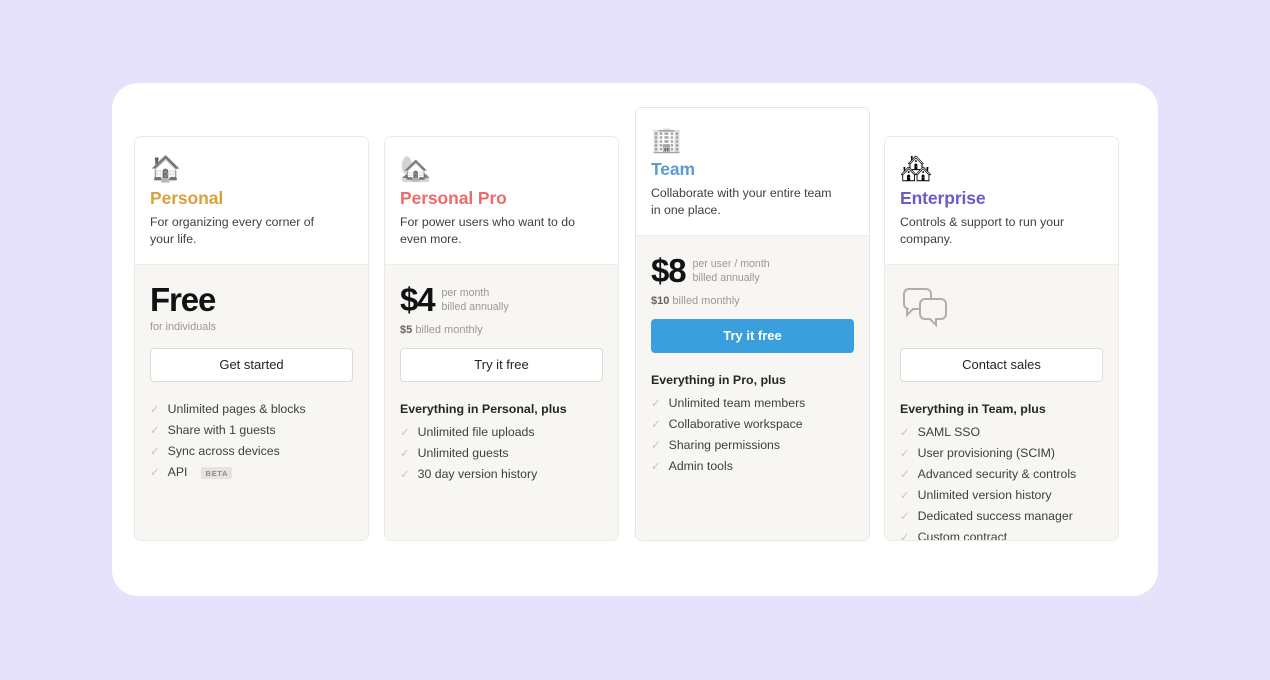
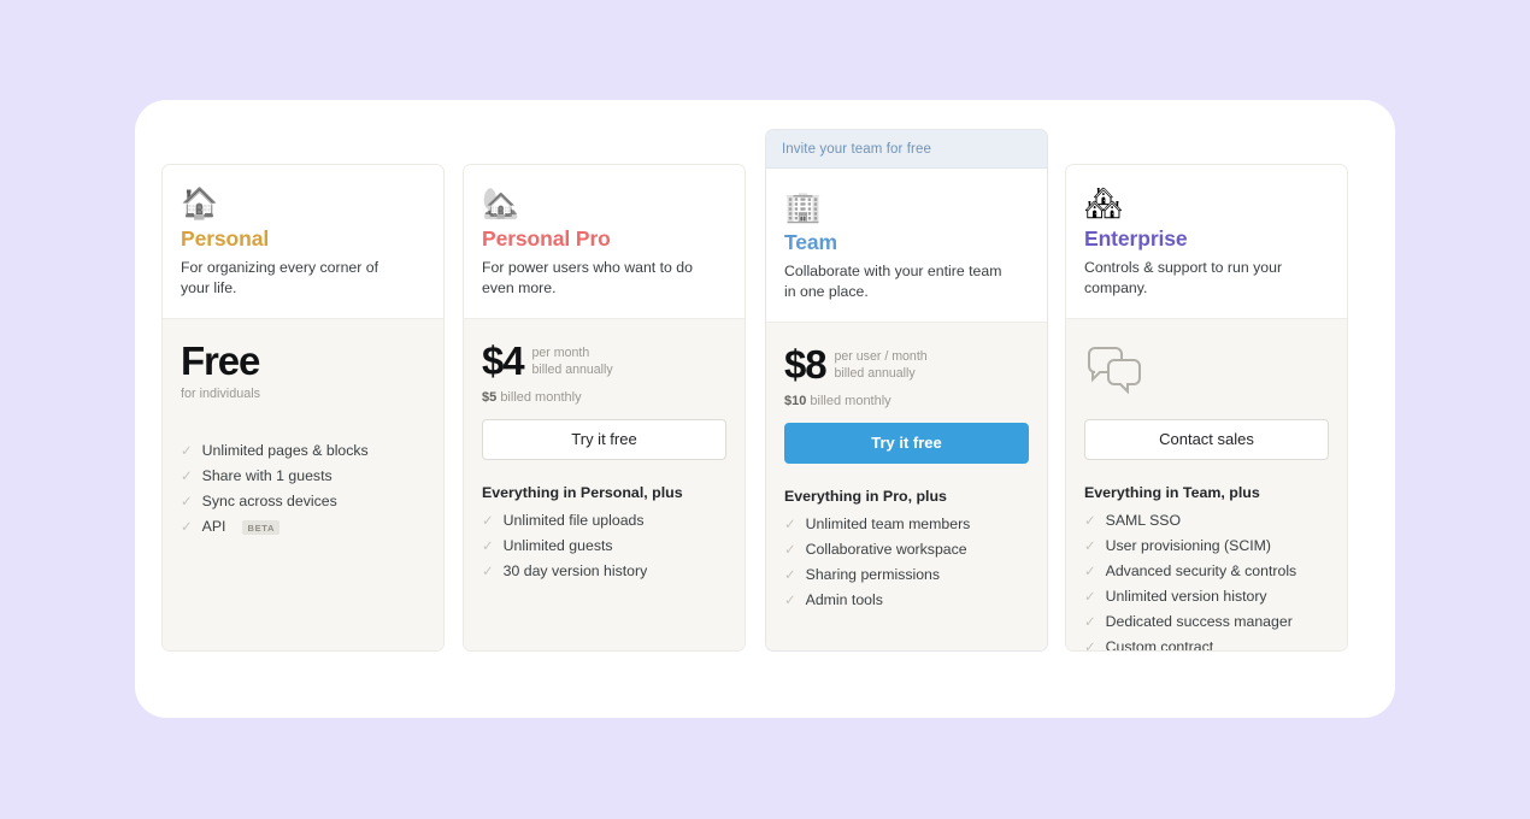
  🏠
  Personal
  For organizing every corner of your life.
  Free
  for individuals
- Get started
  ✓
  Unlimited pages & blocks
  ✓
  Share with 1 guests
  ✓
  Sync across devices
  ✓
  API
  BETA
  🏡
  Personal Pro
  For power users who want to do even more.
  $4
  per month
  billed annually
  $5 billed monthly
  Try it free
  Everything in Personal, plus
  ✓
  Unlimited file uploads
  ✓
  Unlimited guests
  ✓
  30 day version history
+ Invite your team for free
  🏢
  Team
  Collaborate with your entire team in one place.
  $8
  per user / month
  billed annually
  $10 billed monthly
  Try it free
  Everything in Pro, plus
  ✓
  Unlimited team members
  ✓
  Collaborative workspace
  ✓
  Sharing permissions
  ✓
  Admin tools
  🏘
  Enterprise
  Controls & support to run your company.
  Contact sales
  Everything in Team, plus
  ✓
  SAML SSO
  ✓
  User provisioning (SCIM)
  ✓
  Advanced security & controls
  ✓
  Unlimited version history
  ✓
  Dedicated success manager
  ✓
  Custom contract
